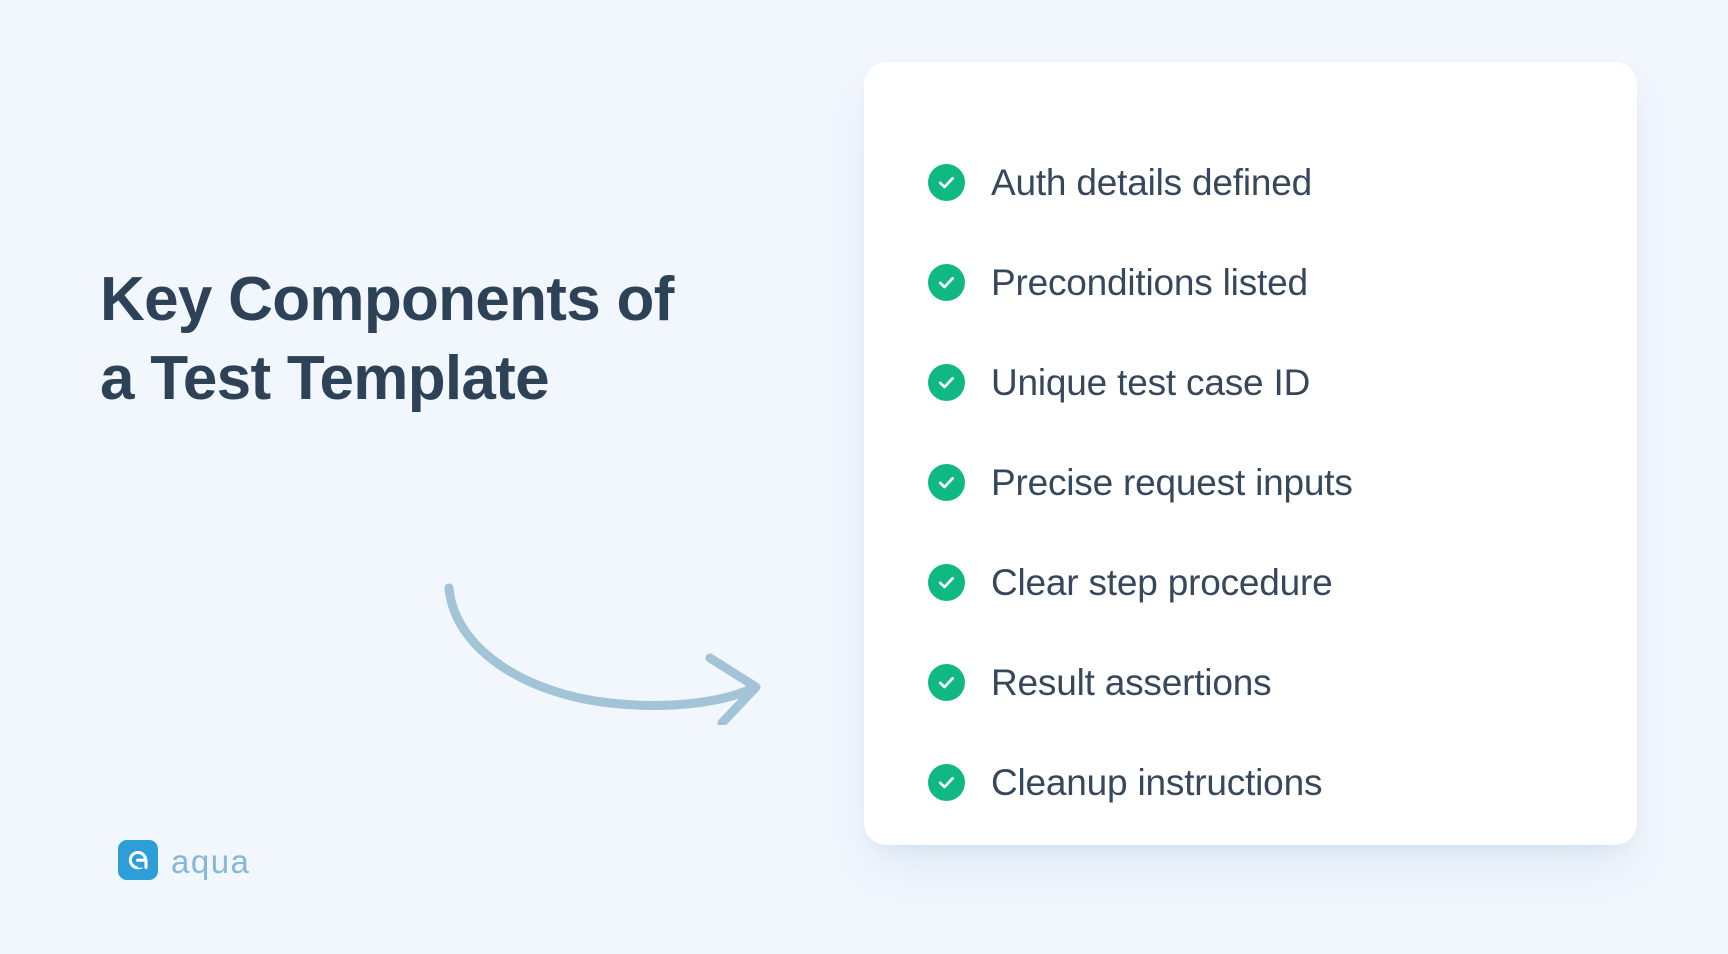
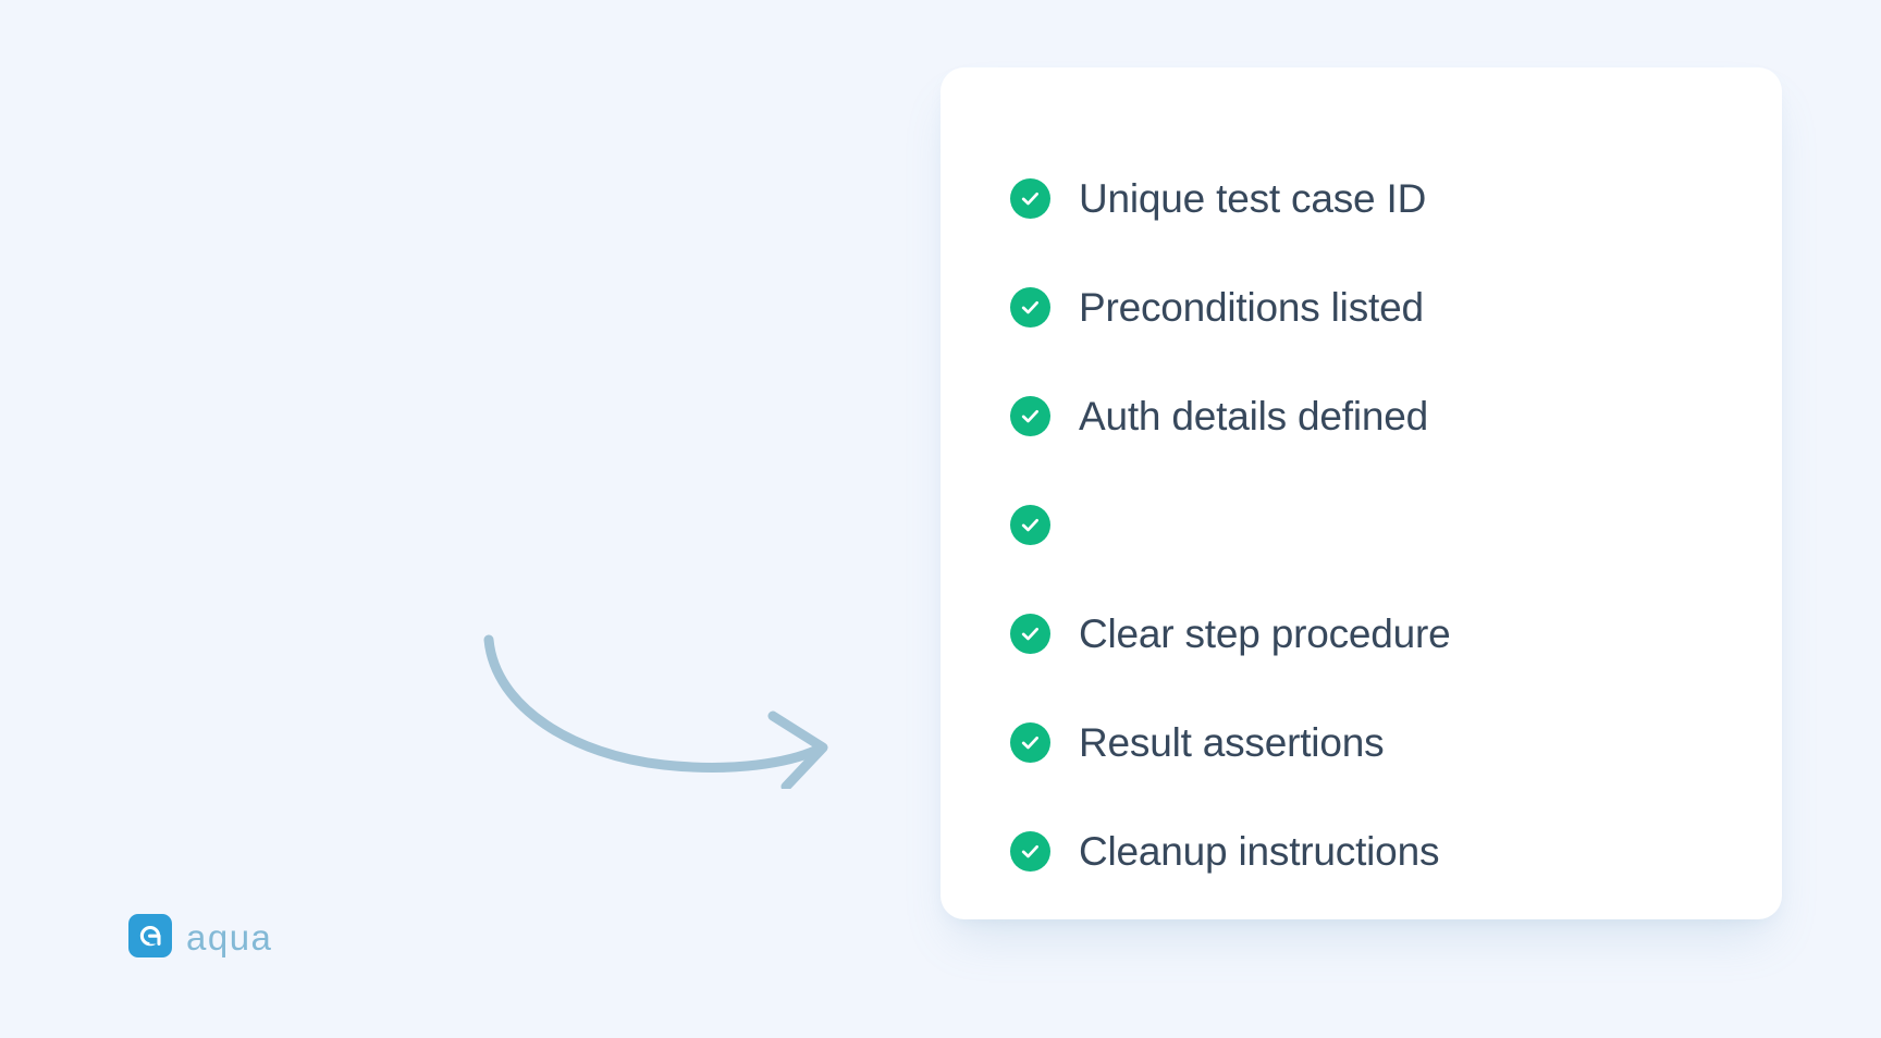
- Key Components of
- a Test Template
  aqua
- Auth details defined
+ Unique test case ID
  Preconditions listed
- Unique test case ID
+ Auth details defined
- Precise request inputs
  Clear step procedure
  Result assertions
  Cleanup instructions
